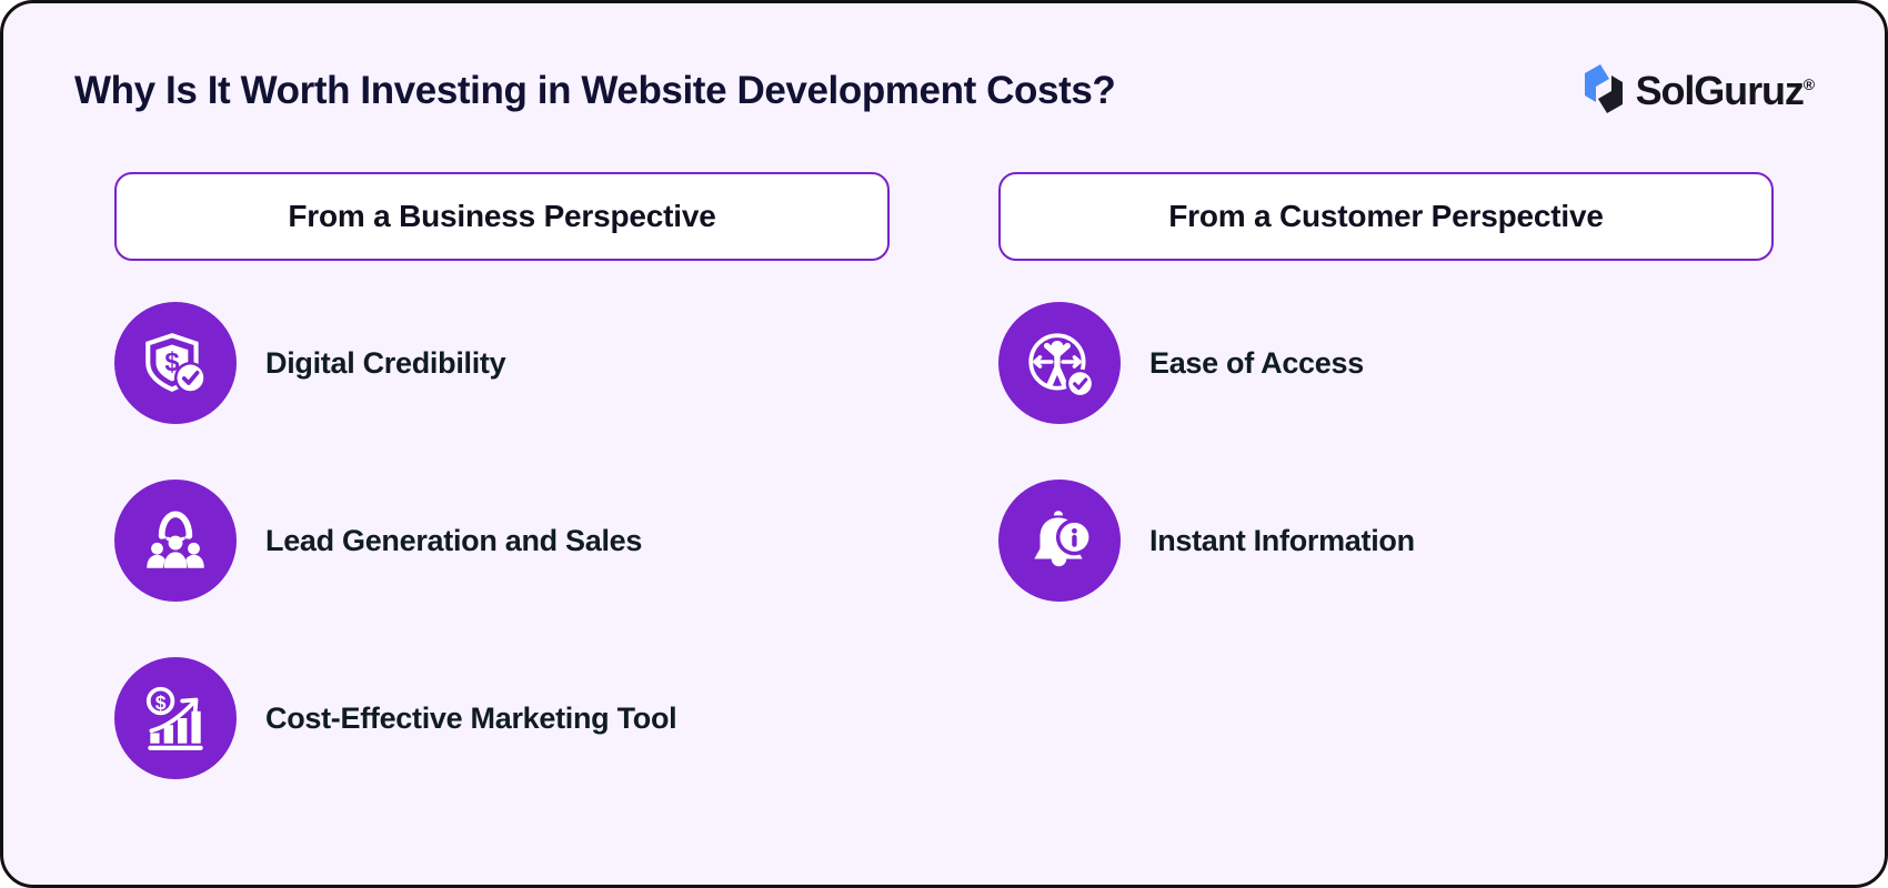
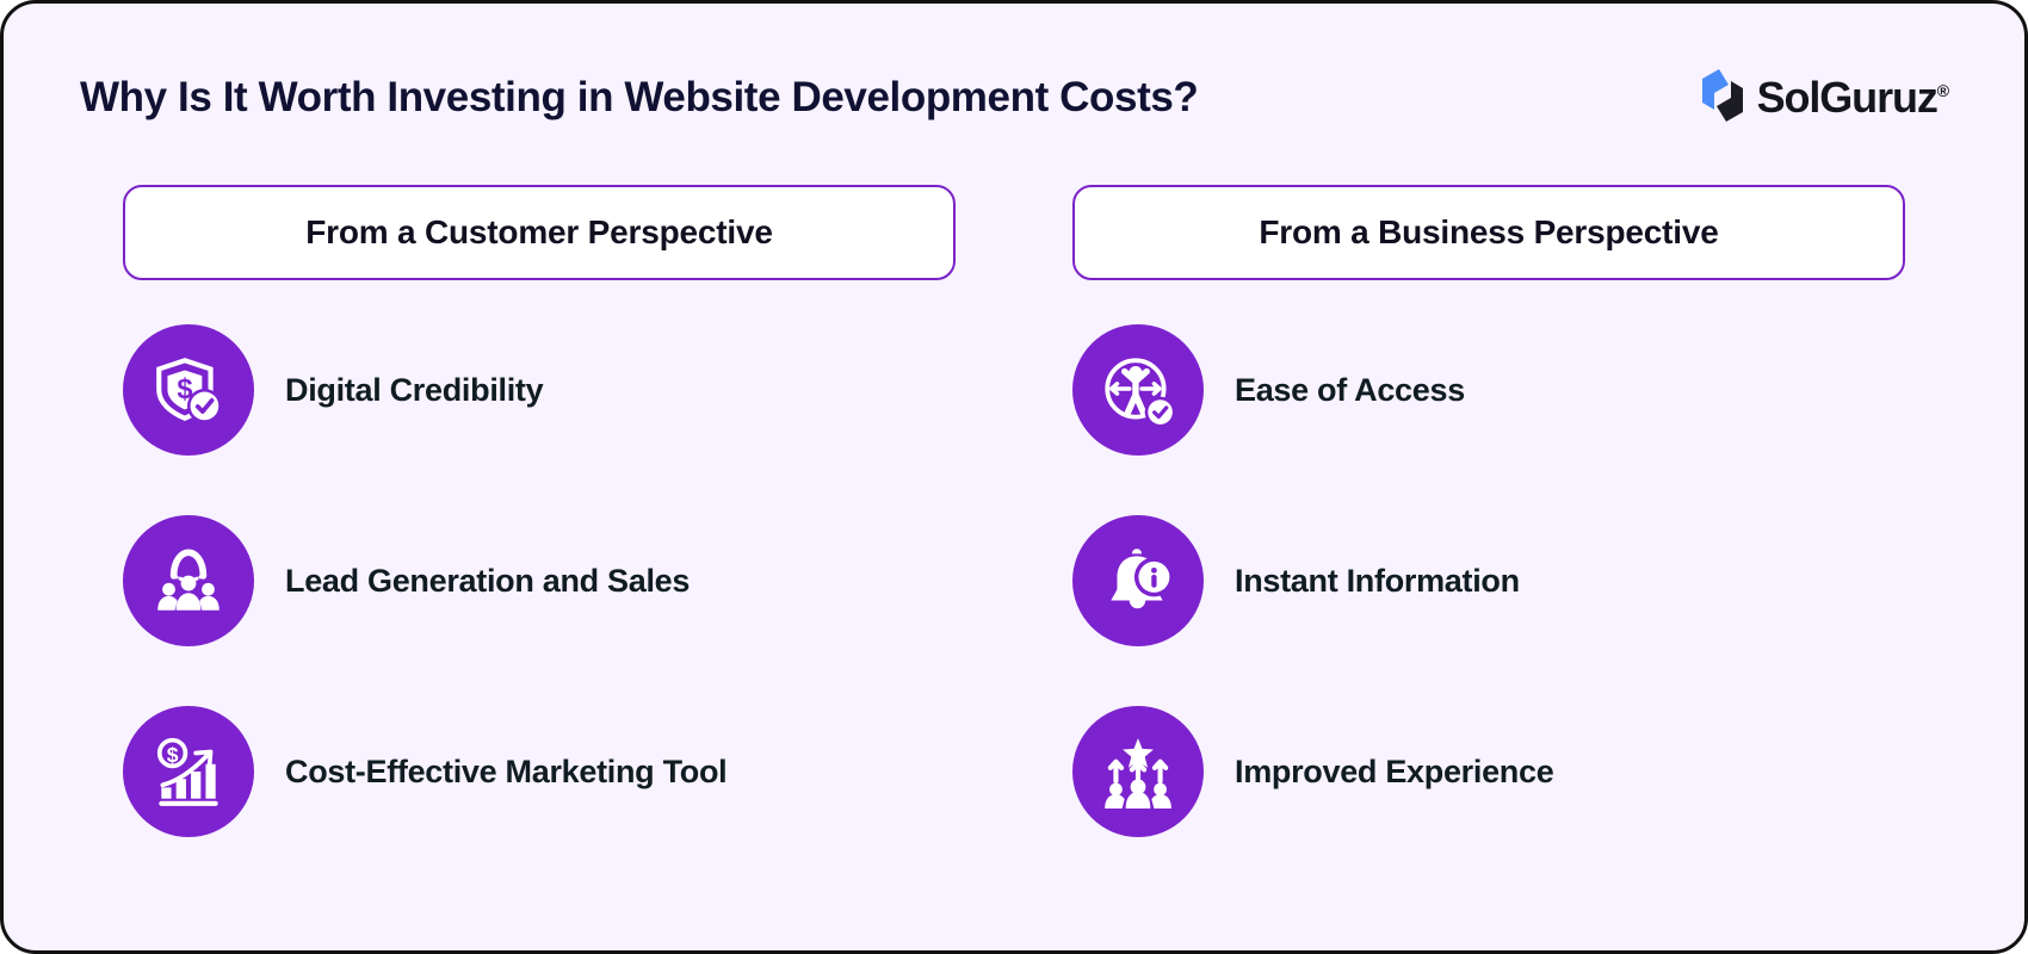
  Why Is It Worth Investing in Website Development Costs?
  SolGuruz®
- From a Business Perspective
+ From a Customer Perspective
  $
  Digital Credibility
  Lead Generation and Sales
  $
  Cost-Effective Marketing Tool
- From a Customer Perspective
+ From a Business Perspective
  Ease of Access
  Instant Information
+ Improved Experience
